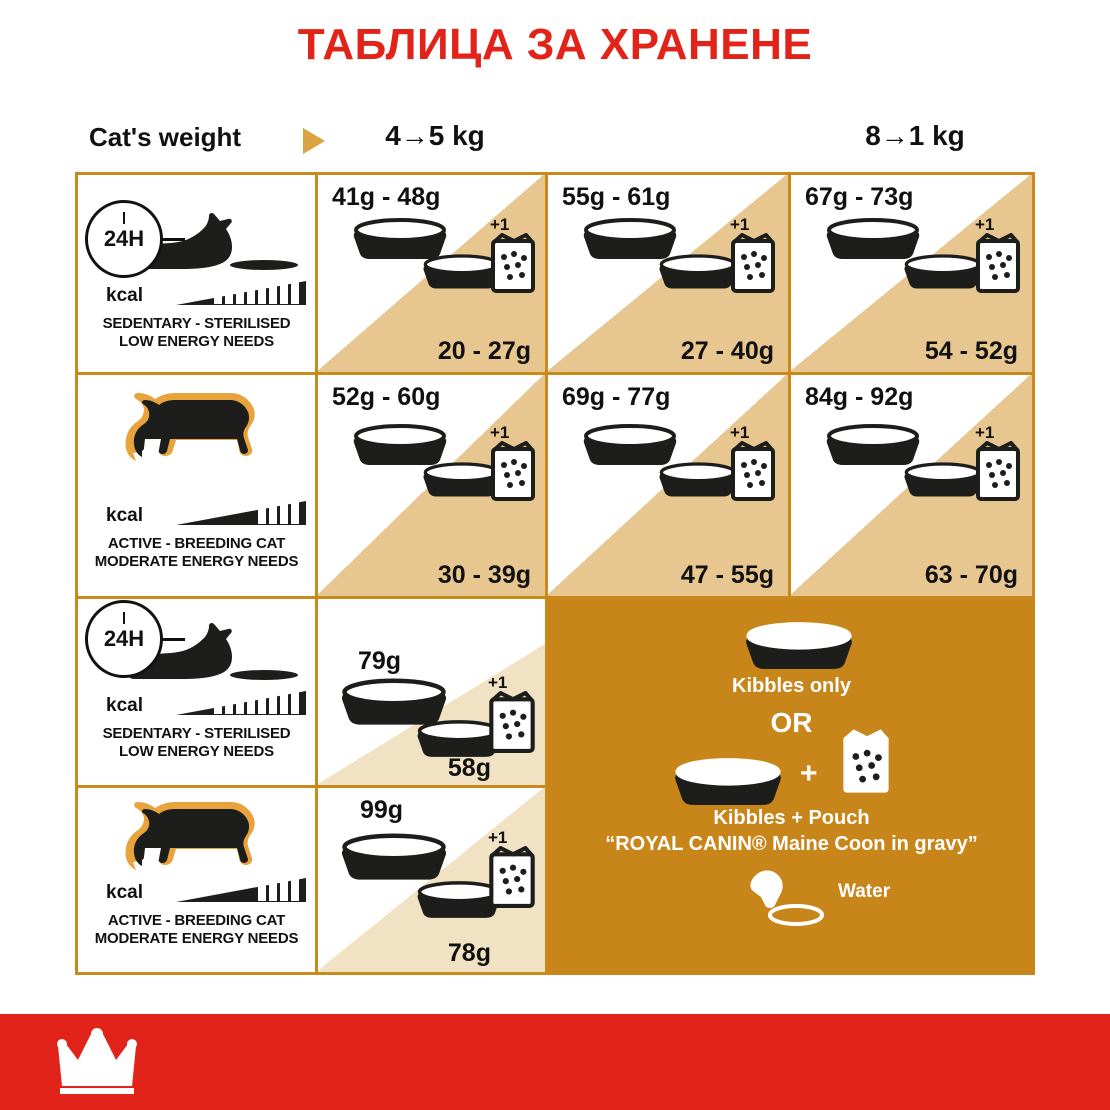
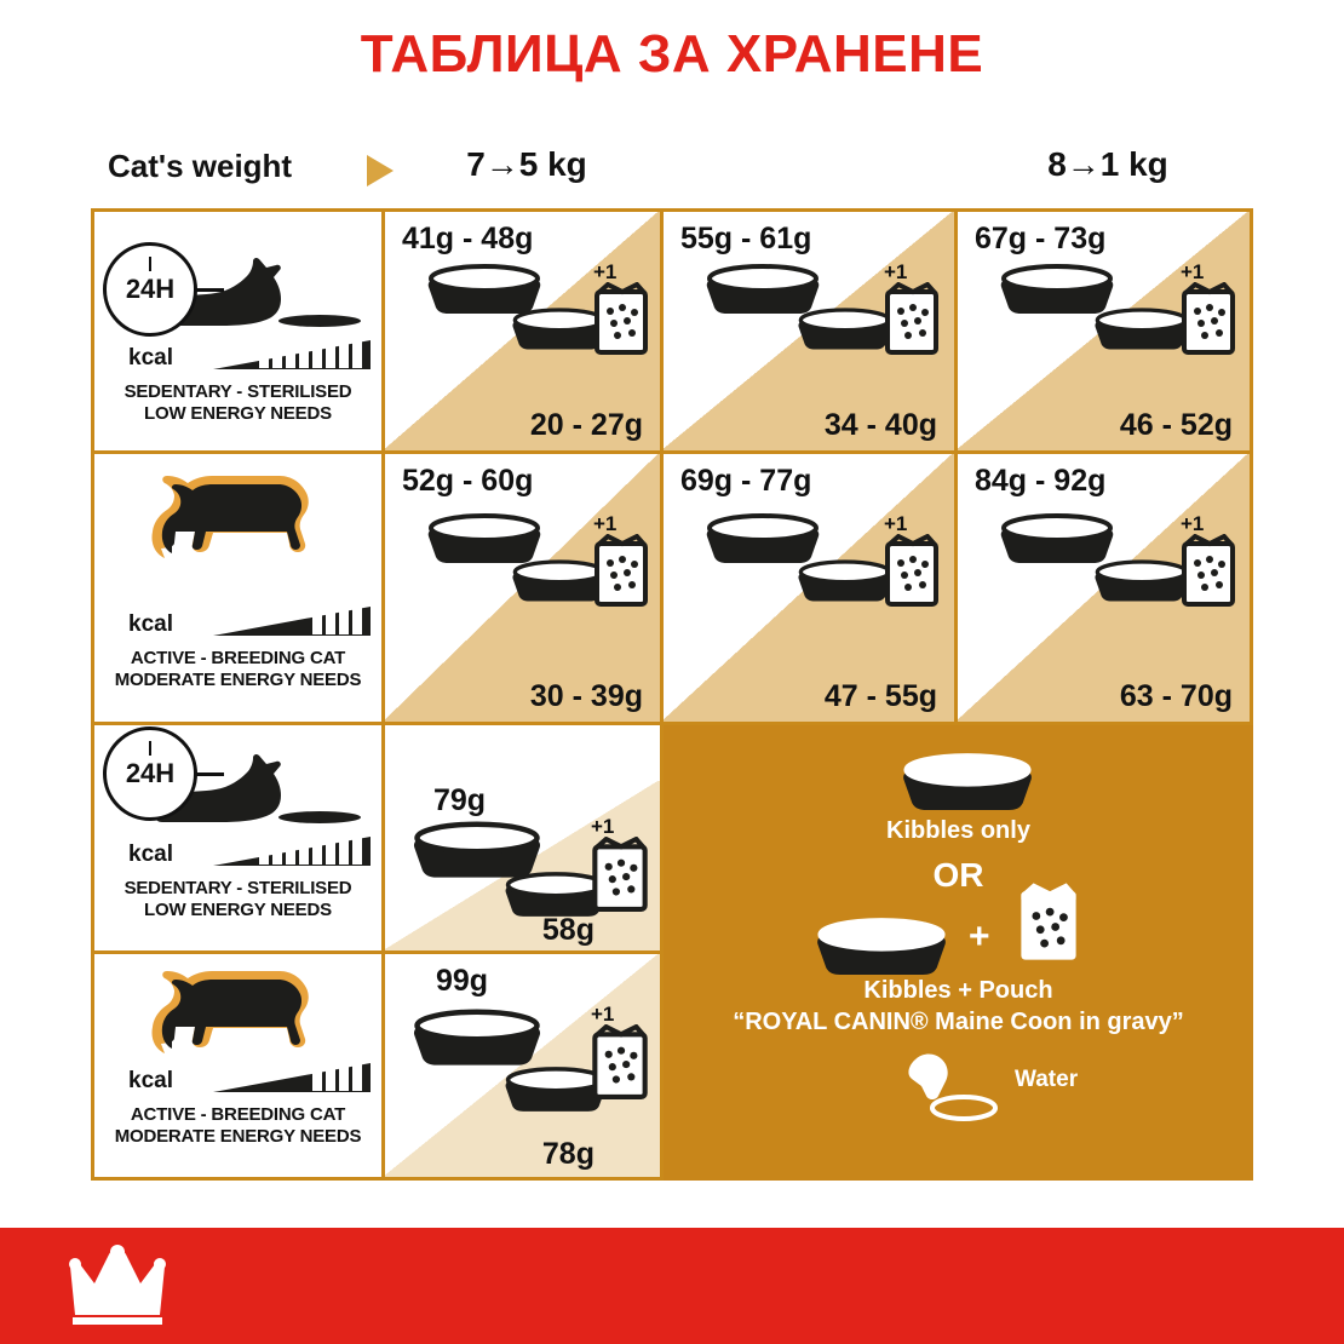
  ТАБЛИЦА ЗА ХРАНЕНЕ
  Cat's weight
- 4→5 kg
+ 7→5 kg
  8→1 kg
  kcal
  SEDENTARY - STERILISED
  LOW ENERGY NEEDS
  41g - 48g
  +1
  20 - 27g
  55g - 61g
  +1
- 27 - 40g
+ 34 - 40g
  67g - 73g
  +1
- 54 - 52g
+ 46 - 52g
  kcal
  ACTIVE - BREEDING CAT
  MODERATE ENERGY NEEDS
  52g - 60g
  +1
  30 - 39g
  69g - 77g
  +1
  47 - 55g
  84g - 92g
  +1
  63 - 70g
  kcal
  SEDENTARY - STERILISED
  LOW ENERGY NEEDS
  79g
  +1
  58g
  kcal
  ACTIVE - BREEDING CAT
  MODERATE ENERGY NEEDS
  99g
  +1
  78g
  Kibbles only
  OR
  +
  Kibbles + Pouch
  “ROYAL CANIN® Maine Coon in gravy”
  Water
  24H
  24H
